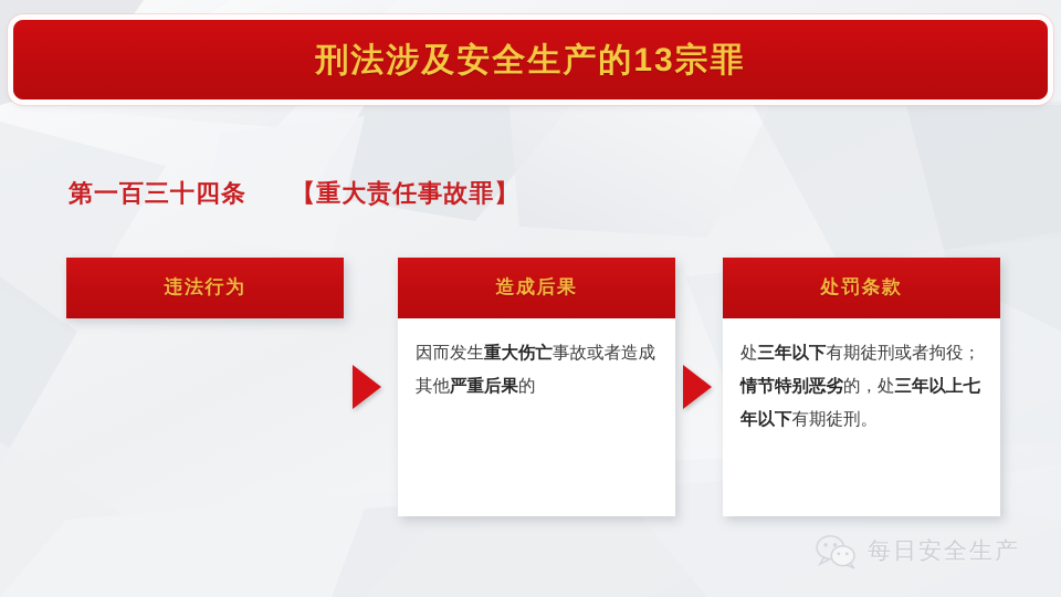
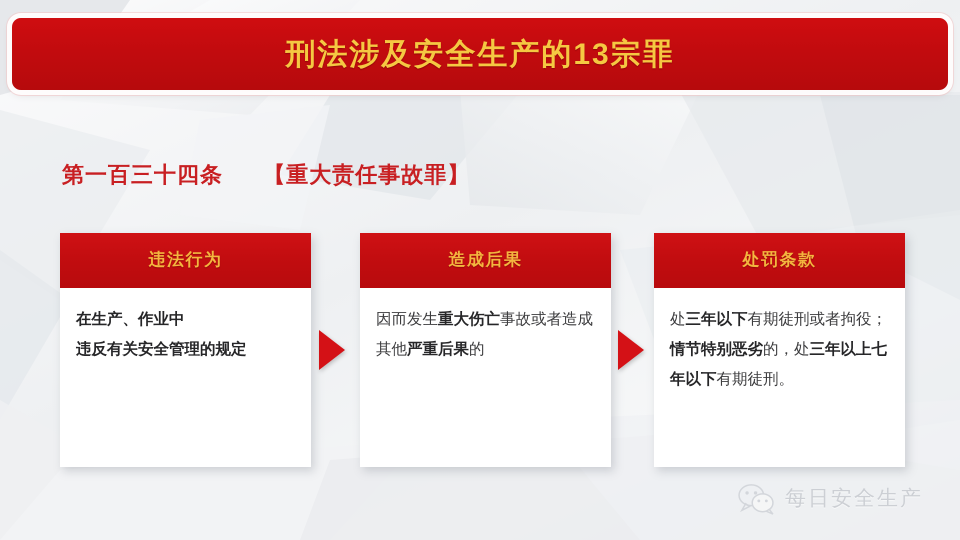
  刑法涉及安全生产的13宗罪
  第一百三十四条 【重大责任事故罪】
  违法行为
+ 在生产、作业中
+ 违反有关安全管理的规定
  造成后果
  因而发生重大伤亡事故或者造成其他严重后果的
  处罚条款
  处三年以下有期徒刑或者拘役；
  情节特别恶劣的，处三年以上七年以下有期徒刑。
  每日安全生产
